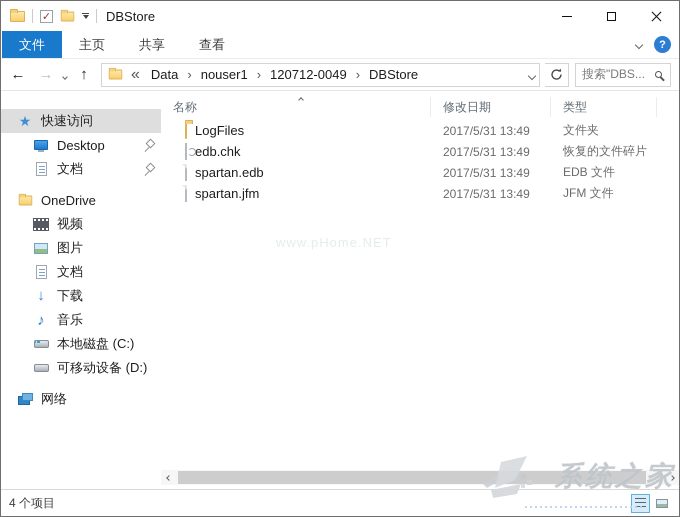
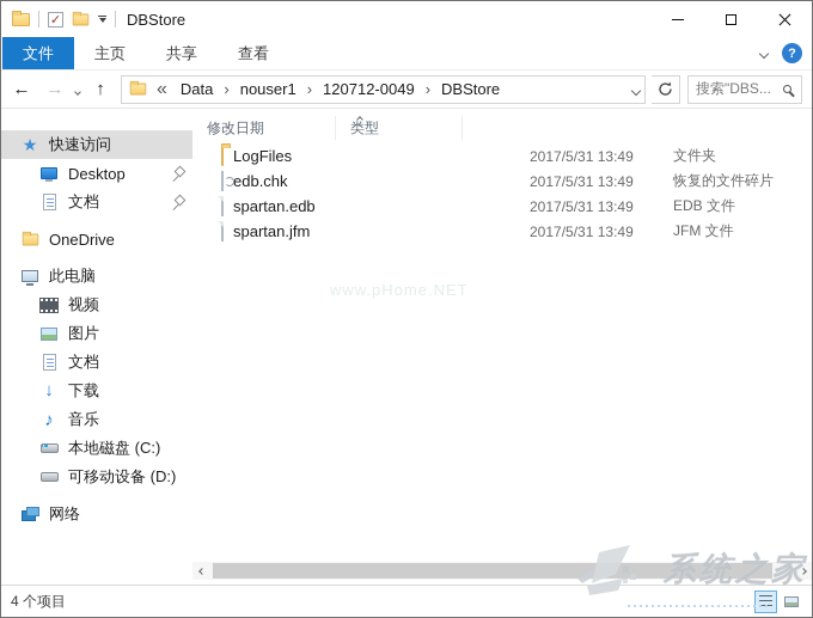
  ✓
  DBStore
  文件
  主页
  共享
  查看
  ?
  ←
  →
  ↑
  «
  Data
  ›
  nouser1
  ›
  120712-0049
  ›
  DBStore
  搜索"DBS...
  ★
  快速访问
  Desktop
  文档
  OneDrive
+ 此电脑
  视频
  图片
  文档
  ↓
  下载
  ♪
  音乐
  本地磁盘 (C:)
  可移动设备 (D:)
  网络
- 名称
  修改日期
  类型
  LogFiles
  2017/5/31 13:49
  文件夹
  edb.chk
  2017/5/31 13:49
  恢复的文件碎片
  spartan.edb
  2017/5/31 13:49
  EDB 文件
  spartan.jfm
  2017/5/31 13:49
  JFM 文件
  www.pHome.NET
  4 个项目
  系统之家
